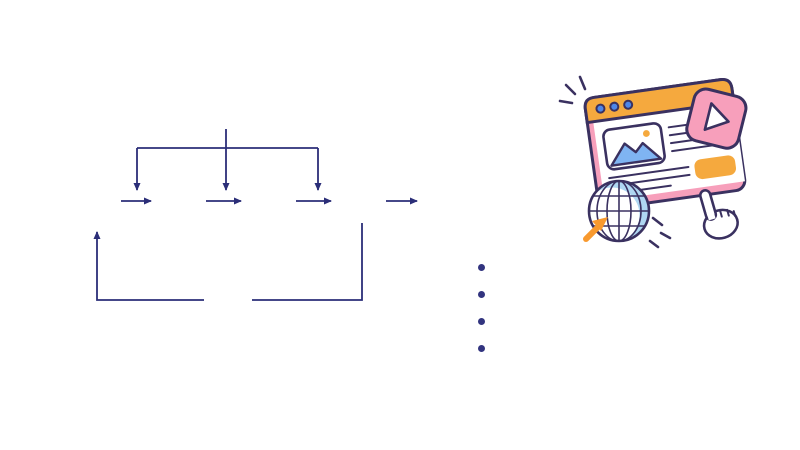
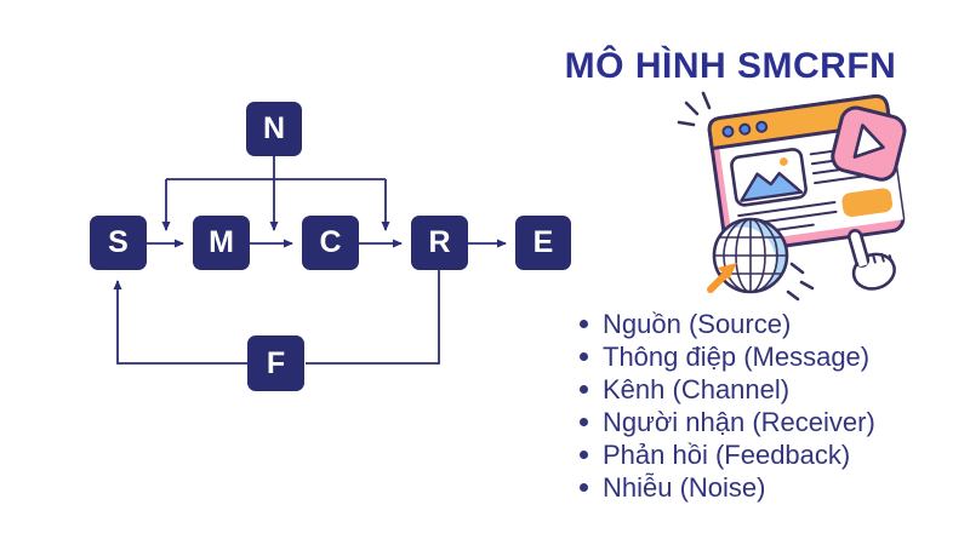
+ MÔ HÌNH SMCRFN
+ S
+ M
+ C
+ R
+ E
+ N
+ F
+ Nguồn (Source)
+ Thông điệp (Message)
+ Kênh (Channel)
+ Người nhận (Receiver)
+ Phản hồi (Feedback)
+ Nhiễu (Noise)
